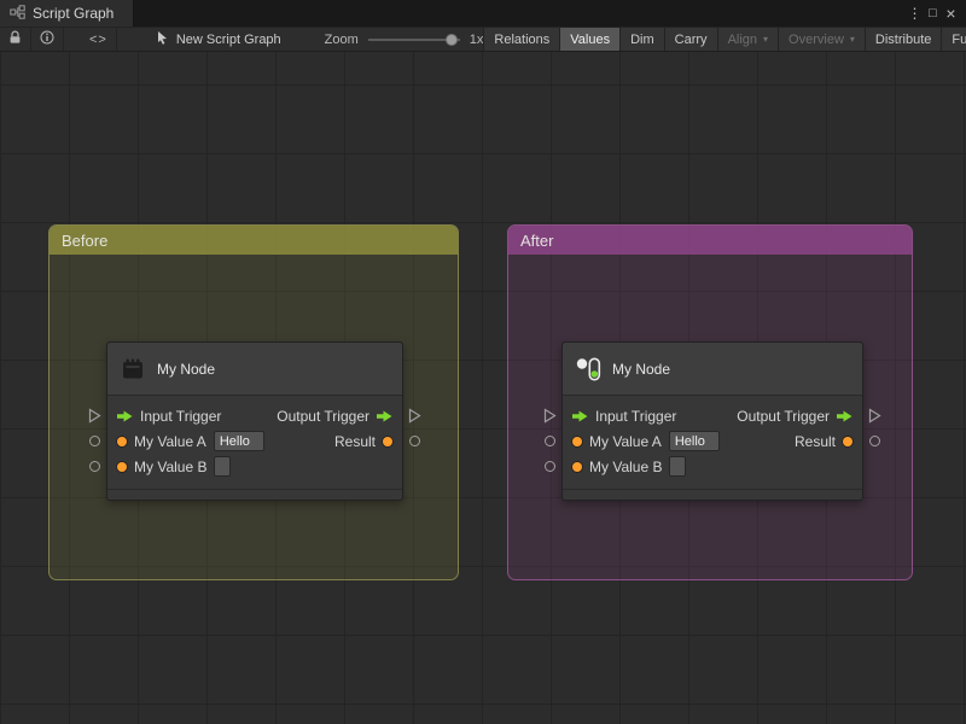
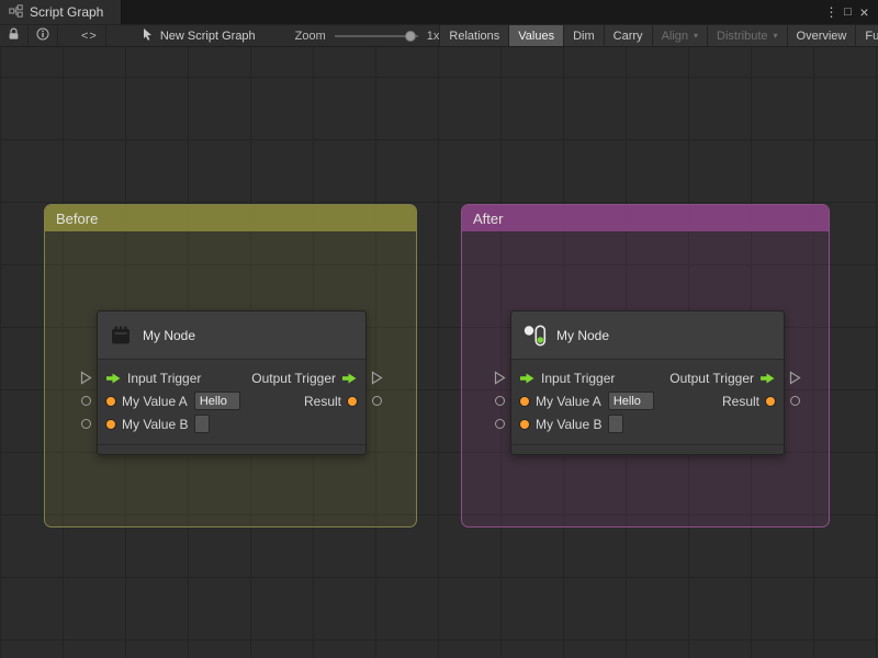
  Script Graph
  ⋮
  □
  ×
  <>
  New Script Graph
  Zoom
  1x
  Relations
  Values
  Dim
  Carry
  Align
  ▾
- Overview
+ Distribute
  ▾
- Distribute
+ Overview
  Before
  After
  My Node
  Input Trigger
  Output Trigger
  My Value A
  Hello
  Result
  My Value B
  My Node
  Input Trigger
  Output Trigger
  My Value A
  Hello
  Result
  My Value B
